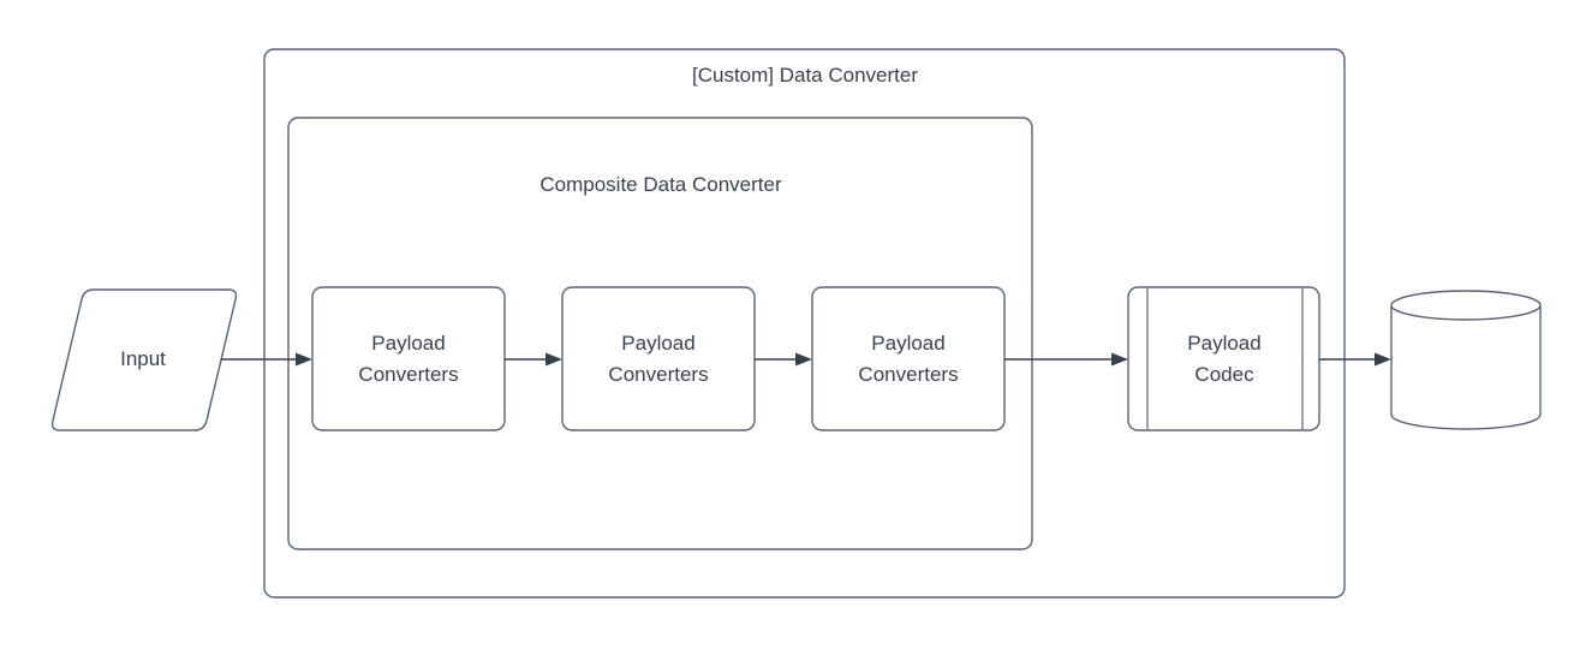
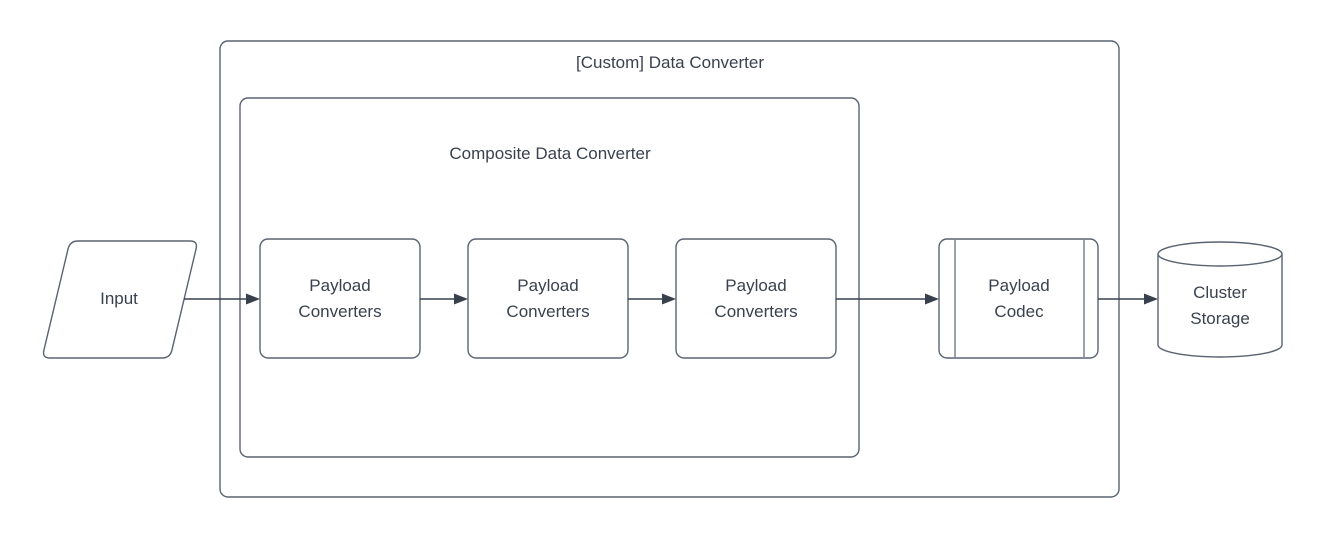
  [Custom] Data Converter
  Composite Data Converter
  Input
  Payload
  Converters
  Payload
  Converters
  Payload
  Converters
  Payload
  Codec
+ Cluster
+ Storage
